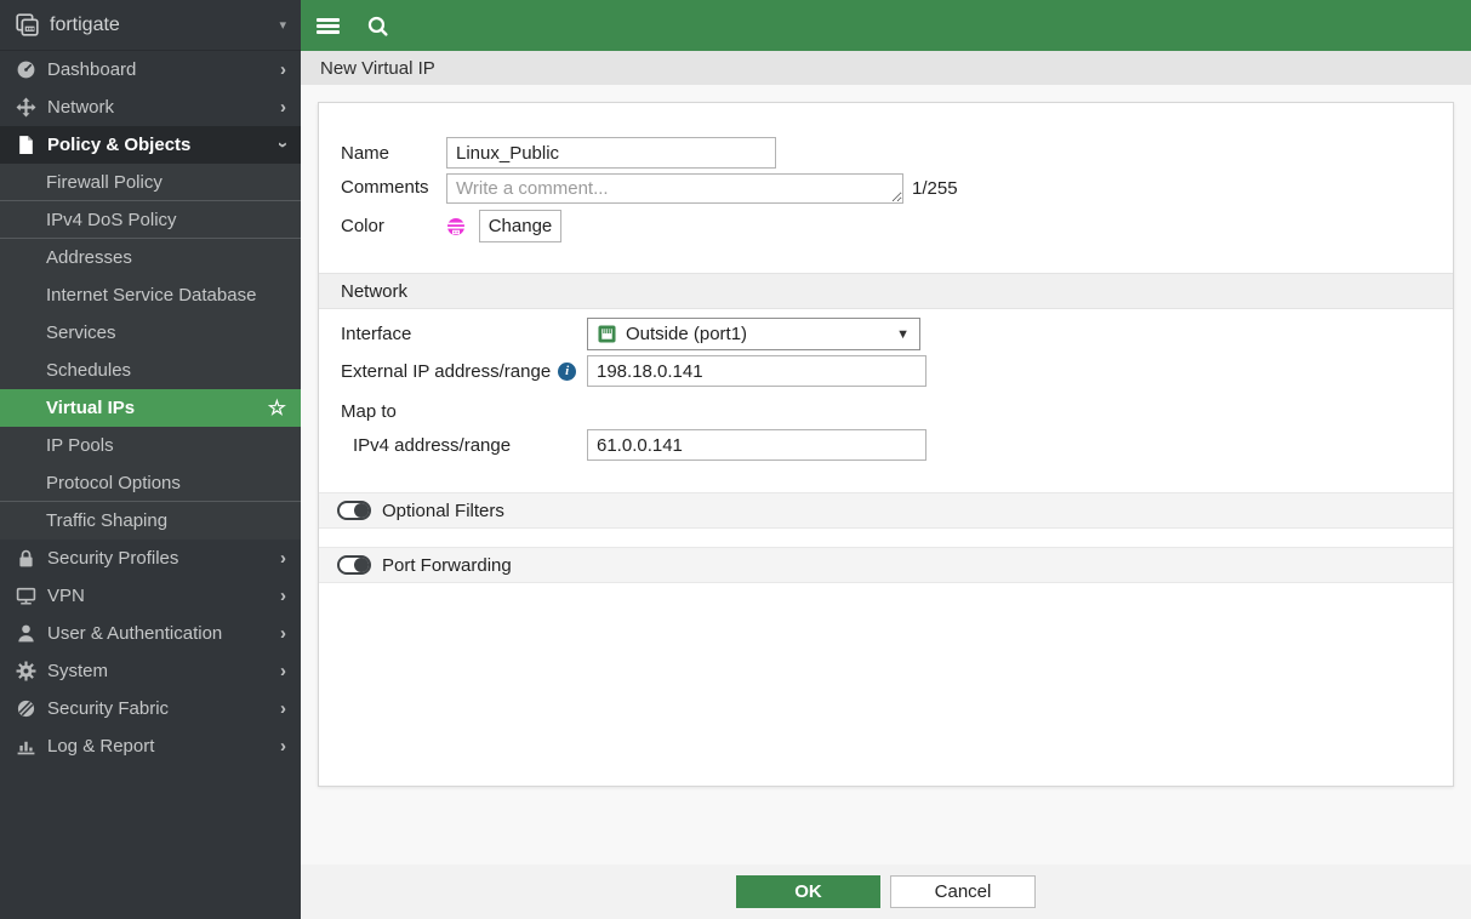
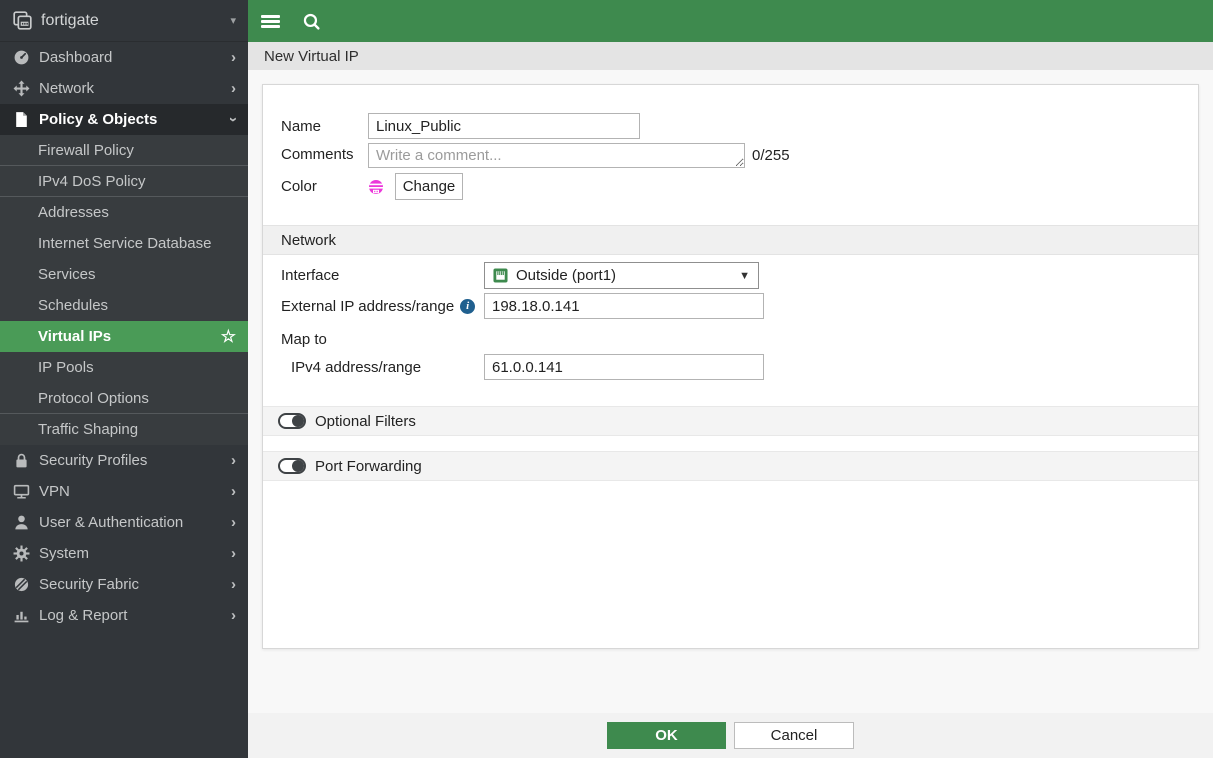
  fortigate
  ▾
  Dashboard
  ›
  Network
  ›
  Policy & Objects
  Firewall Policy
  IPv4 DoS Policy
  Addresses
  Internet Service Database
  Services
  Schedules
  Virtual IPs
  ☆
  IP Pools
  Protocol Options
  Traffic Shaping
  Security Profiles
  ›
  VPN
  ›
  User & Authentication
  ›
  System
  ›
  Security Fabric
  ›
  Log & Report
  ›
  New Virtual IP
  Name
  Linux_Public
  Comments
  Write a comment...
- 1/255
+ 0/255
  Color
  Change
  Network
  Interface
  Outside (port1)
  ▼
  External IP address/range
  i
  198.18.0.141
  Map to
  IPv4 address/range
  61.0.0.141
  Optional Filters
  Port Forwarding
  OK
  Cancel
